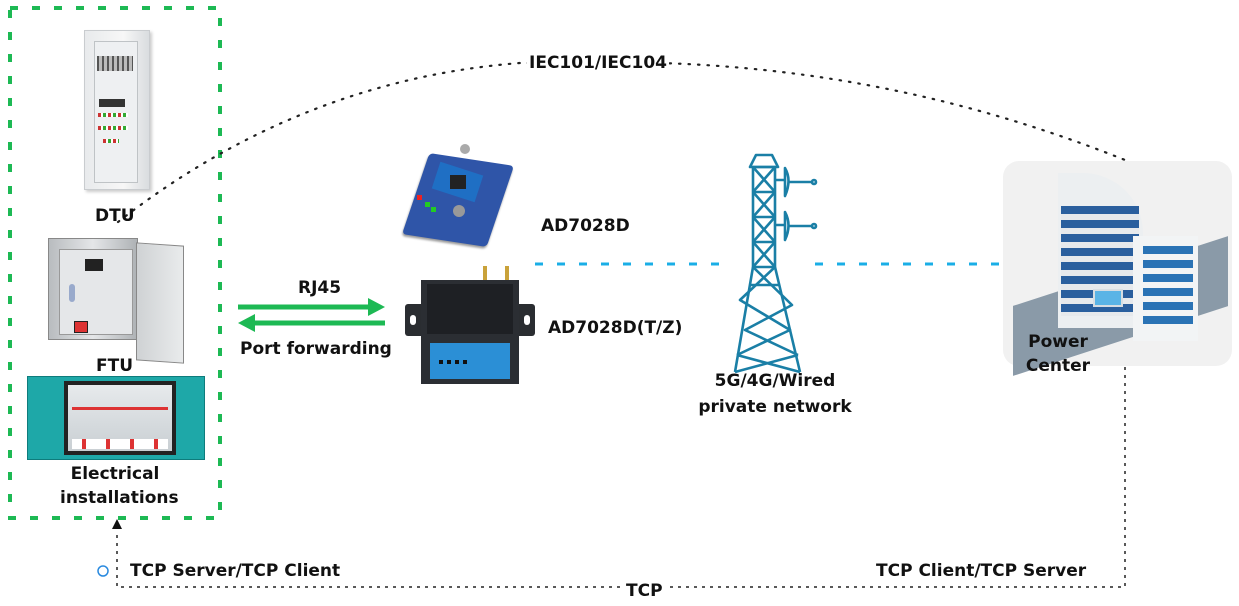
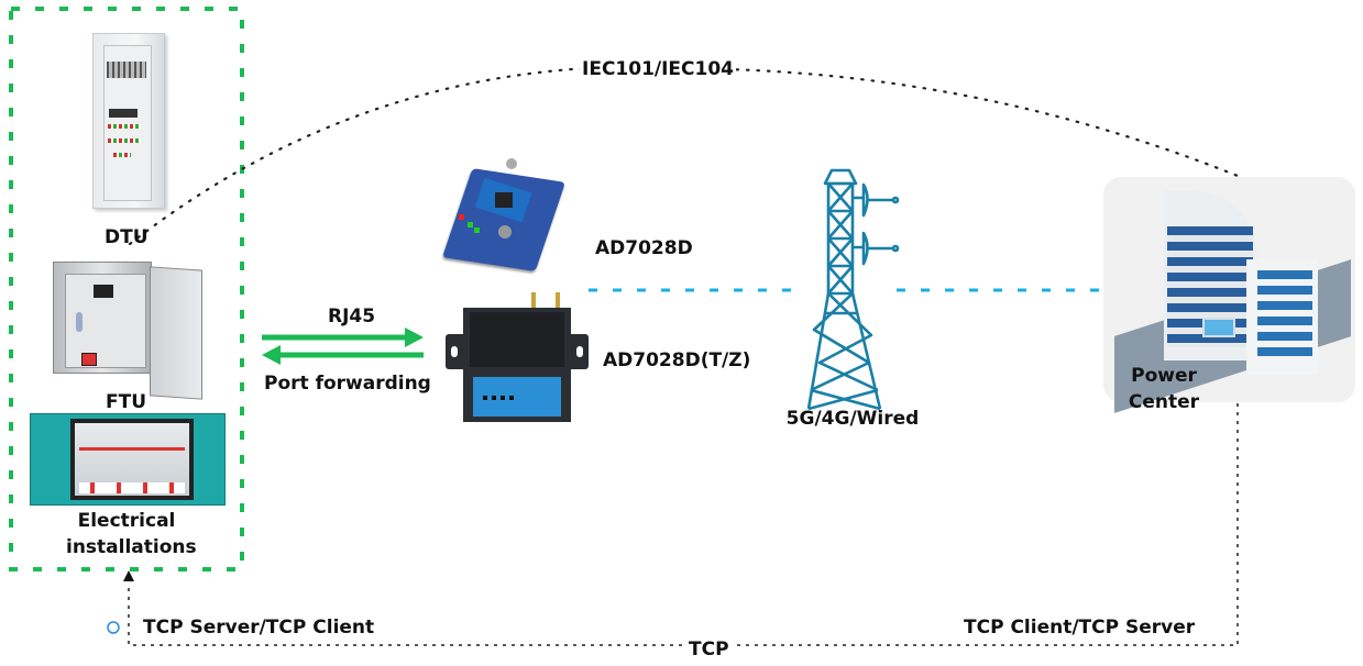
  DTU
  FTU
  Electrical
  installations
  RJ45
  Port forwarding
  AD7028D
  AD7028D(T/Z)
  5G/4G/Wired
- private network
  Power
  Center
  IEC101/IEC104
  TCP Server/TCP Client
  TCP Client/TCP Server
  TCP
